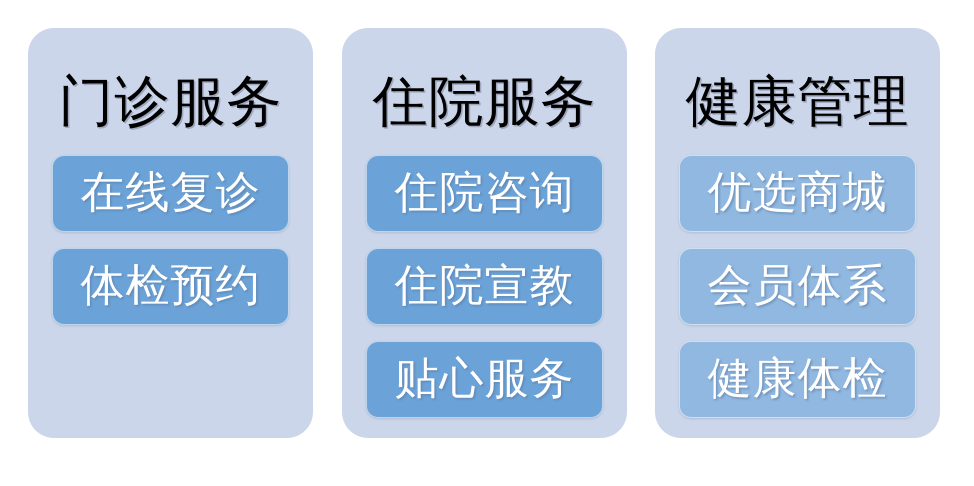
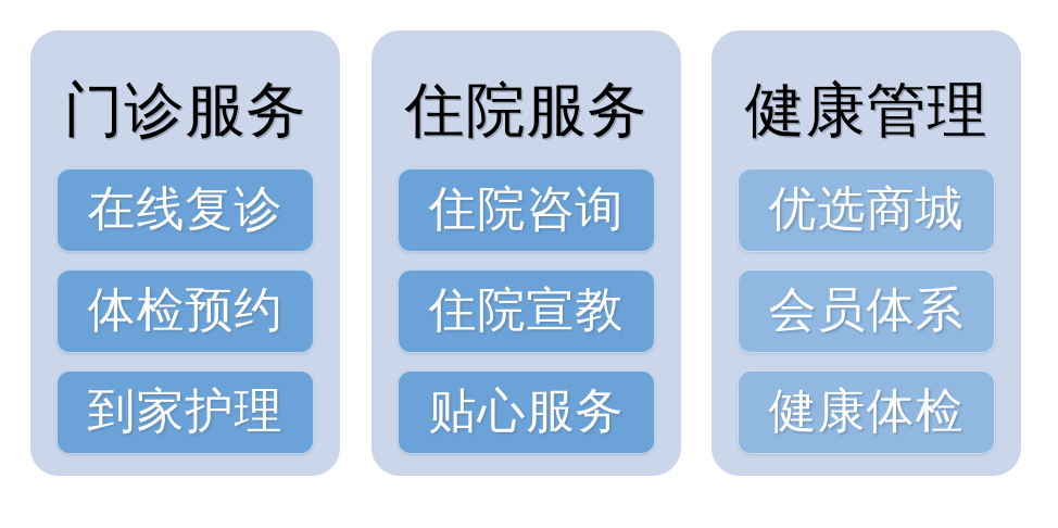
  门诊服务
  在线复诊
  体检预约
+ 到家护理
  住院服务
  住院咨询
  住院宣教
  贴心服务
  健康管理
  优选商城
  会员体系
  健康体检
